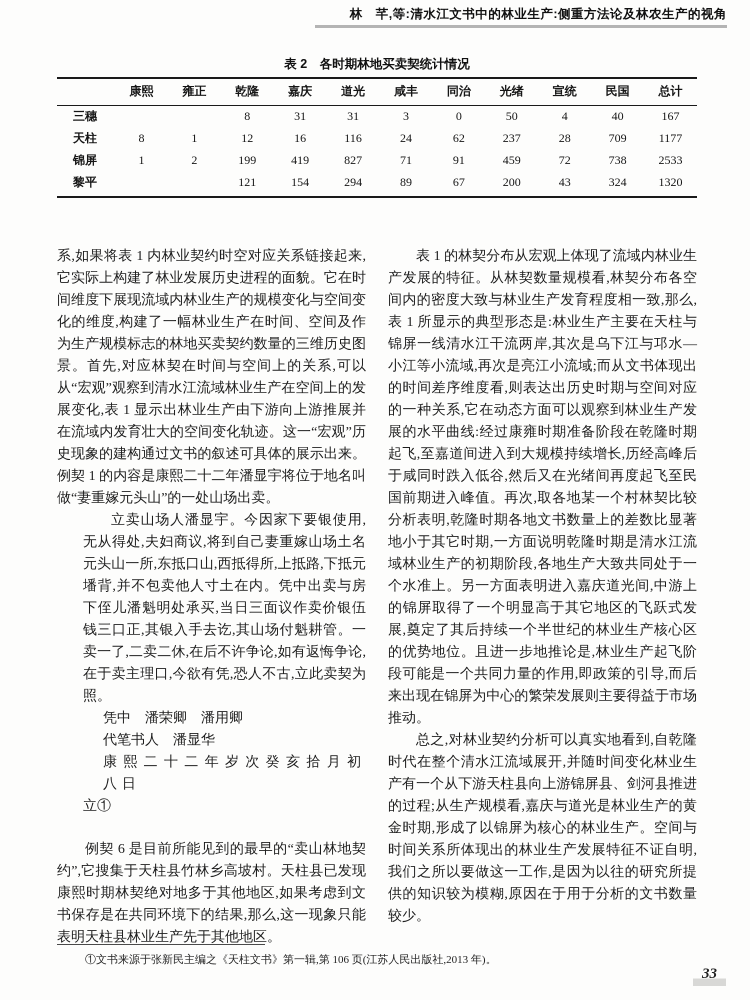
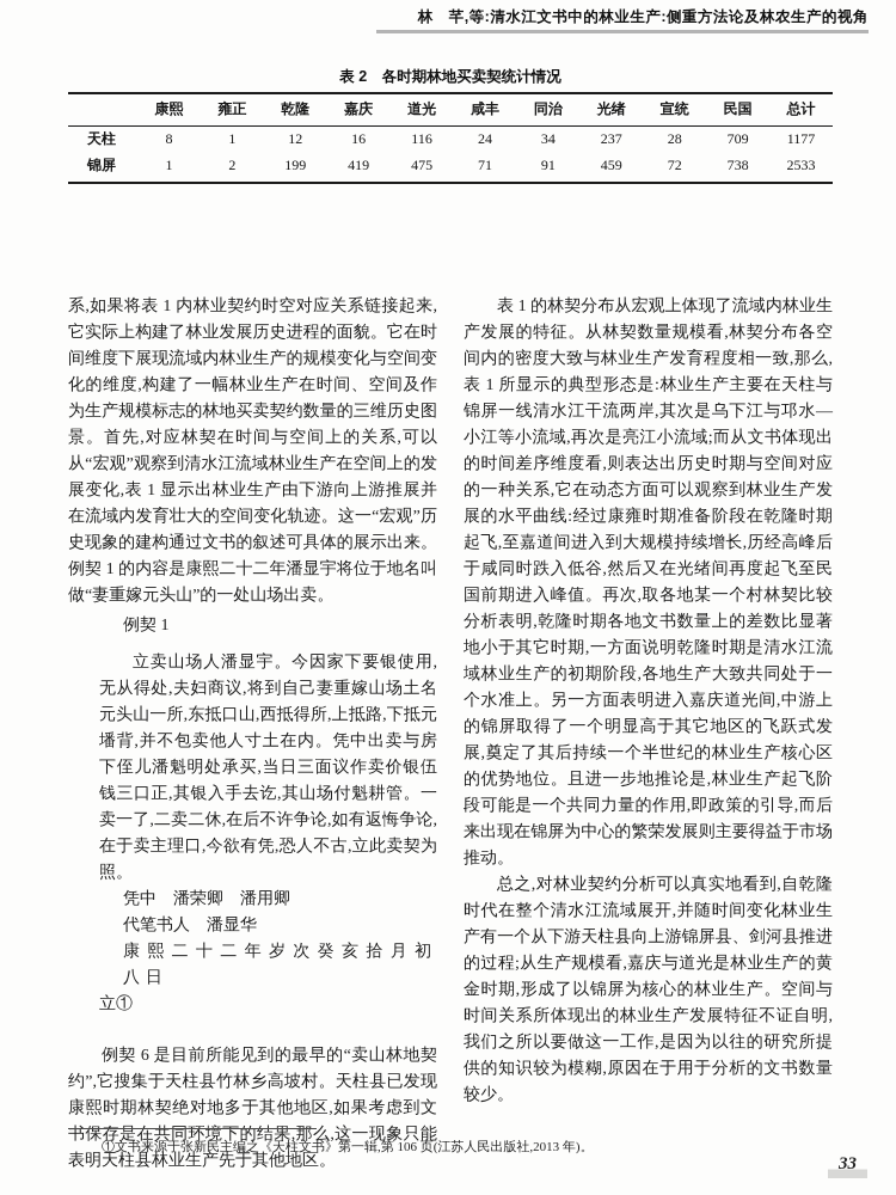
  林 芊,等:清水江文书中的林业生产:侧重方法论及林农生产的视角
  表 2 各时期林地买卖契统计情况
  	康熙	雍正	乾隆	嘉庆	道光	咸丰	同治	光绪	宣统	民国	总计
- 三穗			8	31	31	3	0	50	4	40	167
- 天柱	8	1	12	16	116	24	62	237	28	709	1177
+ 天柱	8	1	12	16	116	24	34	237	28	709	1177
- 锦屏	1	2	199	419	827	71	91	459	72	738	2533
+ 锦屏	1	2	199	419	475	71	91	459	72	738	2533
- 黎平			121	154	294	89	67	200	43	324	1320
  系,如果将表 1 内林业契约时空对应关系链接起来,它实际上构建了林业发展历史进程的面貌。它在时间维度下展现流域内林业生产的规模变化与空间变化的维度,构建了一幅林业生产在时间、空间及作为生产规模标志的林地买卖契约数量的三维历史图景。首先,对应林契在时间与空间上的关系,可以从“宏观”观察到清水江流域林业生产在空间上的发展变化,表 1 显示出林业生产由下游向上游推展并在流域内发育壮大的空间变化轨迹。这一“宏观”历史现象的建构通过文书的叙述可具体的展示出来。例契 1 的内容是康熙二十二年潘显宇将位于地名叫做“妻重嫁元头山”的一处山场出卖。
+ 例契 1
  立卖山场人潘显宇。今因家下要银使用,无从得处,夫妇商议,将到自己妻重嫁山场土名元头山一所,东抵口山,西抵得所,上抵路,下抵元墦背,并不包卖他人寸土在内。凭中出卖与房下侄儿潘魁明处承买,当日三面议作卖价银伍钱三口正,其银入手去讫,其山场付魁耕管。一卖一了,二卖二休,在后不许争论,如有返悔争论,在于卖主理口,今欲有凭,恐人不古,立此卖契为照。
  凭中 潘荣卿 潘用卿
  代笔书人 潘显华
  康熙二十二年岁次癸亥拾月初八日
  立①
  例契 6 是目前所能见到的最早的“卖山林地契约”,它搜集于天柱县竹林乡高坡村。天柱县已发现康熙时期林契绝对地多于其他地区,如果考虑到文书保存是在共同环境下的结果,那么,这一现象只能表明天柱县林业生产先于其他地区。
  表 1 的林契分布从宏观上体现了流域内林业生产发展的特征。从林契数量规模看,林契分布各空间内的密度大致与林业生产发育程度相一致,那么,表 1 所显示的典型形态是:林业生产主要在天柱与锦屏一线清水江干流两岸,其次是乌下江与邛水—小江等小流域,再次是亮江小流域;而从文书体现出的时间差序维度看,则表达出历史时期与空间对应的一种关系,它在动态方面可以观察到林业生产发展的水平曲线:经过康雍时期准备阶段在乾隆时期起飞,至嘉道间进入到大规模持续增长,历经高峰后于咸同时跌入低谷,然后又在光绪间再度起飞至民国前期进入峰值。再次,取各地某一个村林契比较分析表明,乾隆时期各地文书数量上的差数比显著地小于其它时期,一方面说明乾隆时期是清水江流域林业生产的初期阶段,各地生产大致共同处于一个水准上。另一方面表明进入嘉庆道光间,中游上的锦屏取得了一个明显高于其它地区的飞跃式发展,奠定了其后持续一个半世纪的林业生产核心区的优势地位。且进一步地推论是,林业生产起飞阶段可能是一个共同力量的作用,即政策的引导,而后来出现在锦屏为中心的繁荣发展则主要得益于市场推动。
  总之,对林业契约分析可以真实地看到,自乾隆时代在整个清水江流域展开,并随时间变化林业生产有一个从下游天柱县向上游锦屏县、剑河县推进的过程;从生产规模看,嘉庆与道光是林业生产的黄金时期,形成了以锦屏为核心的林业生产。空间与时间关系所体现出的林业生产发展特征不证自明,我们之所以要做这一工作,是因为以往的研究所提供的知识较为模糊,原因在于用于分析的文书数量较少。
  ①文书来源于张新民主编之《天柱文书》第一辑,第 106 页(江苏人民出版社,2013 年)。
  33
